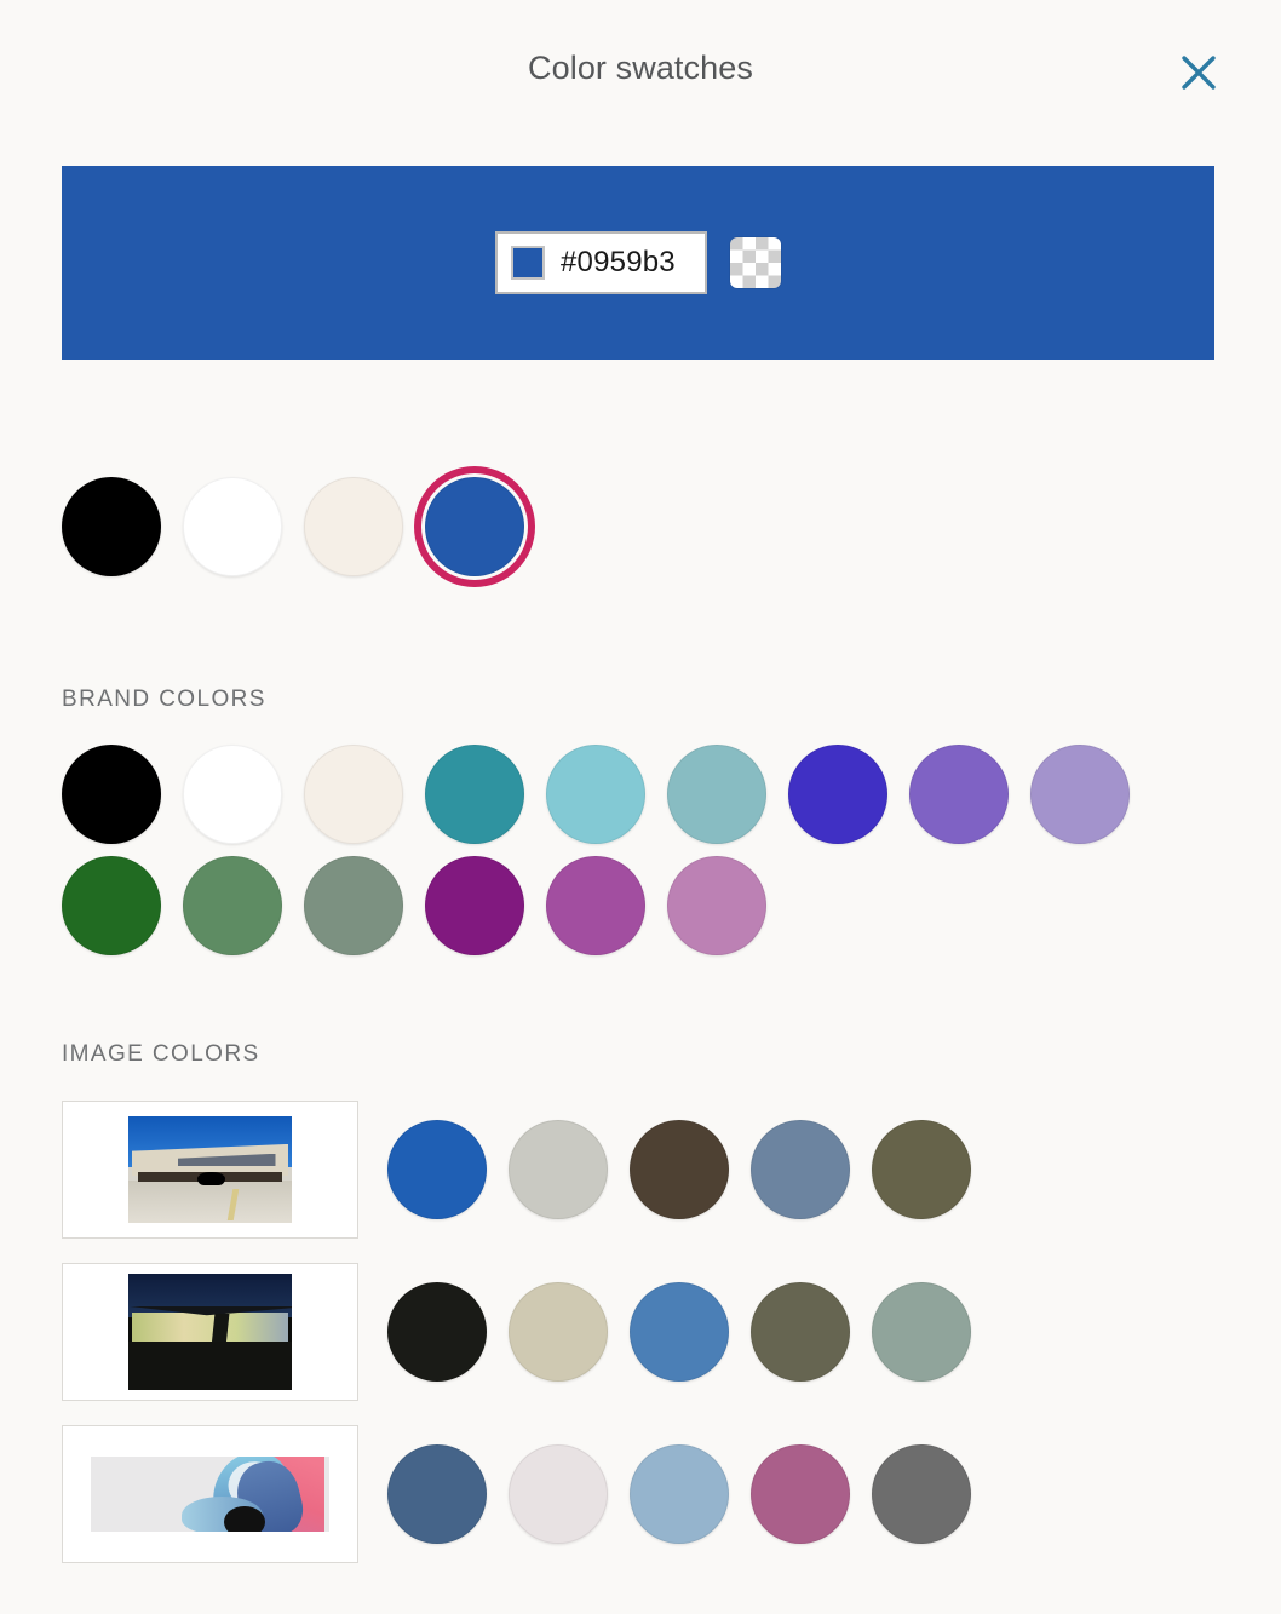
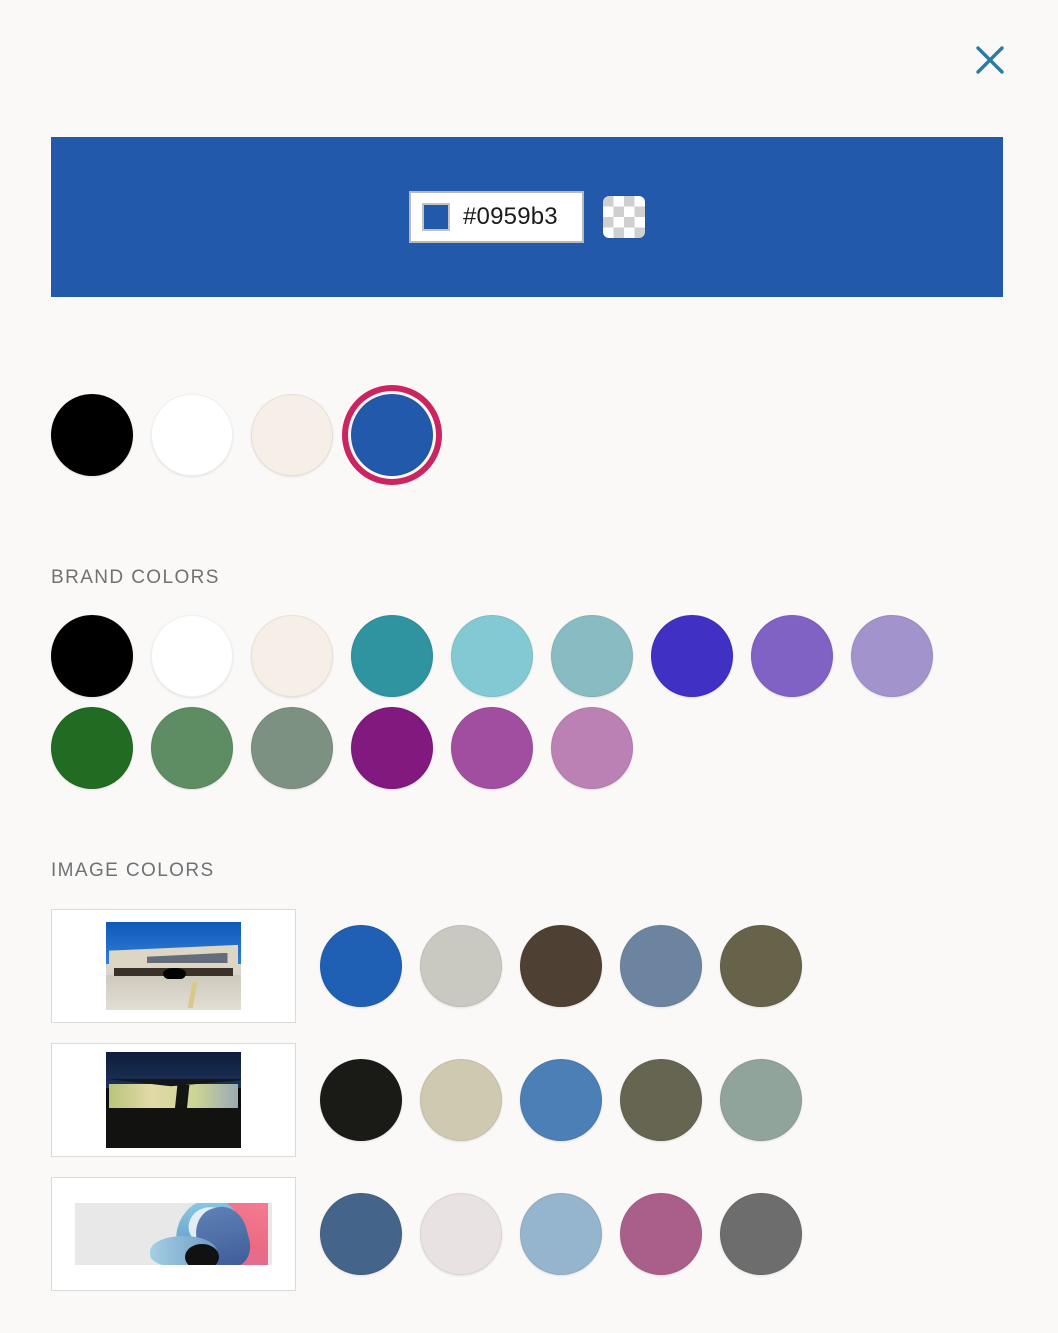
- Color swatches
  #0959b3
  BRAND COLORS
  IMAGE COLORS
